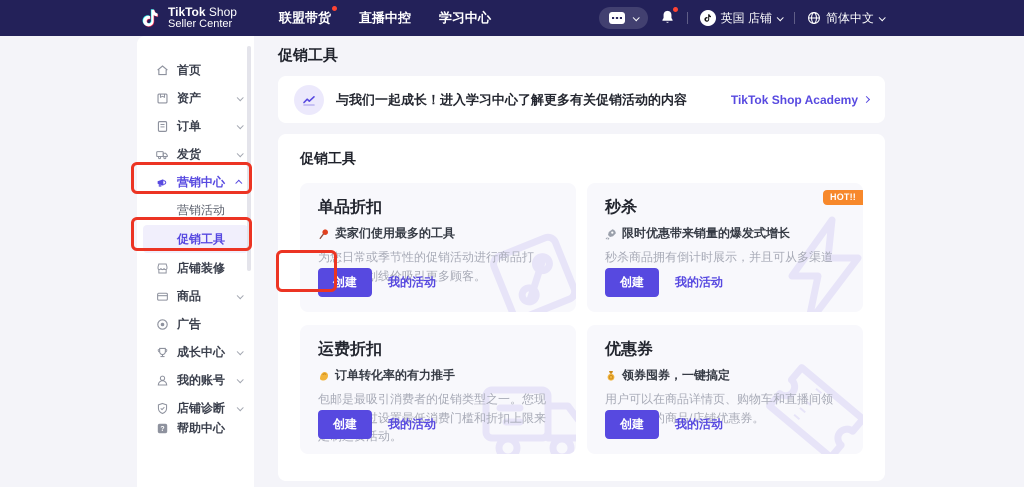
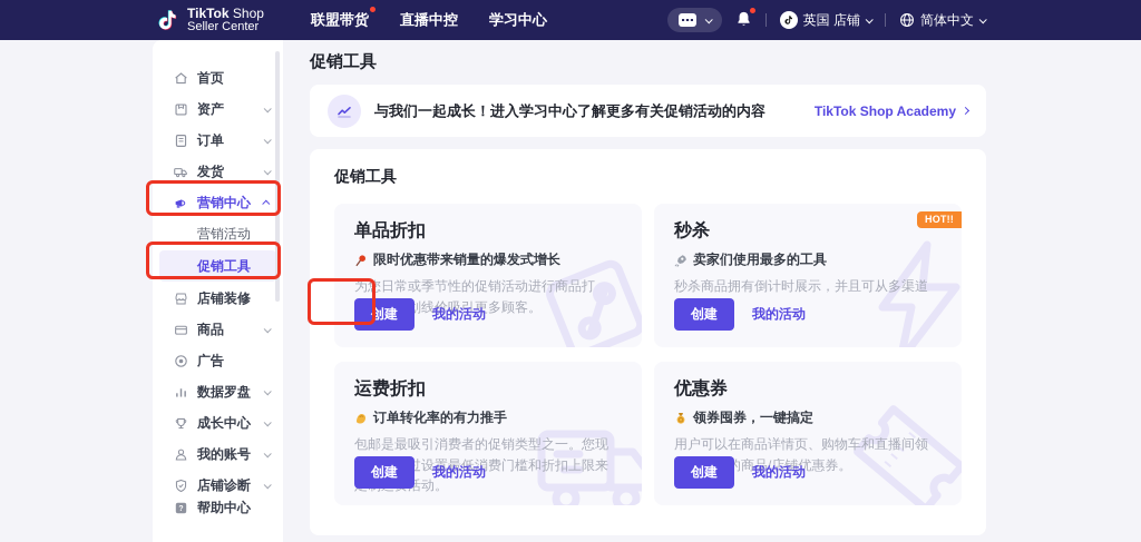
  TikTok Shop
  Seller Center
  联盟带货
  直播中控
  学习中心
  英国 店铺
  简体中文
  首页
  资产
  订单
  发货
  营销中心
  营销活动
  促销工具
  店铺装修
  商品
  广告
+ 数据罗盘
  成长中心
  我的账号
  店铺诊断
  帮助中心
  促销工具
  与我们一起成长！进入学习中心了解更多有关促销活动的内容
  TikTok Shop Academy
  促销工具
  单品折扣
- 卖家们使用最多的工具
+ 限时优惠带来销量的爆发式增长
  为您日常或季节性的促销活动进行商品打划线价吸引更多顾客。
  创建
  我的活动
  HOT!!
  秒杀
- 限时优惠带来销量的爆发式增长
+ 卖家们使用最多的工具
  秒杀商品拥有倒计时展示，并且可从多渠道。
  创建
  我的活动
  运费折扣
  订单转化率的有力推手
  包邮是最吸引消费者的促销类型之一。您现过设置最低消费门槛和折扣上限来活动。
  创建
  我的活动
  优惠券
  领券囤券，一键搞定
  用户可以在商品详情页、购物车和直播间领的商品/店铺优惠券。
  创建
  我的活动
